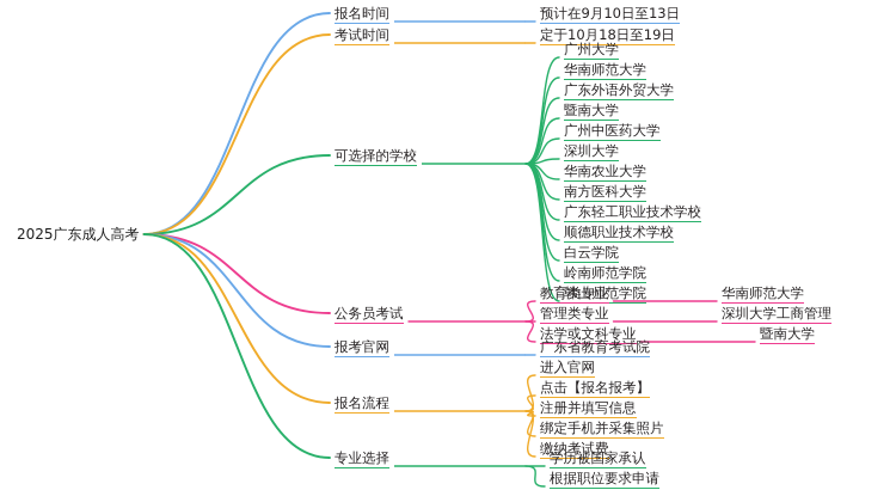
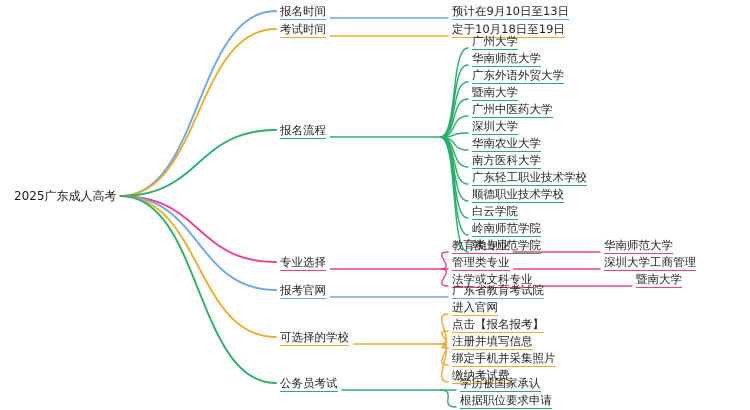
  2025广东成人高考
  报名时间
  预计在9月10日至13日
  考试时间
  定于10月18日至19日
- 可选择的学校
+ 报名流程
  广州大学
  华南师范大学
  广东外语外贸大学
  暨南大学
  广州中医药大学
  深圳大学
  华南农业大学
  南方医科大学
  广东轻工职业技术学校
  顺德职业技术学校
  白云学院
  岭南师范学院
  韩山师范学院
- 公务员考试
+ 专业选择
  教育类专业
  华南师范大学
  管理类专业
  深圳大学工商管理
  法学或文科专业
  暨南大学
  报考官网
  广东省教育考试院
- 报名流程
+ 可选择的学校
  进入官网
  点击【报名报考】
  注册并填写信息
  绑定手机并采集照片
  缴纳考试费
- 专业选择
+ 公务员考试
  学历被国家承认
  根据职位要求申请
